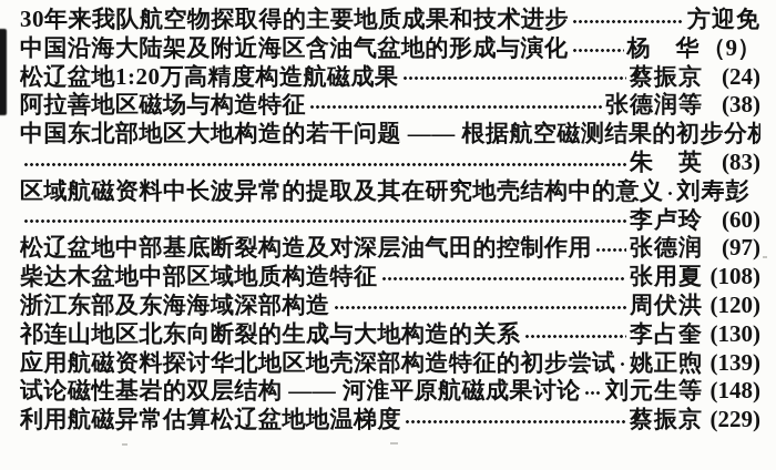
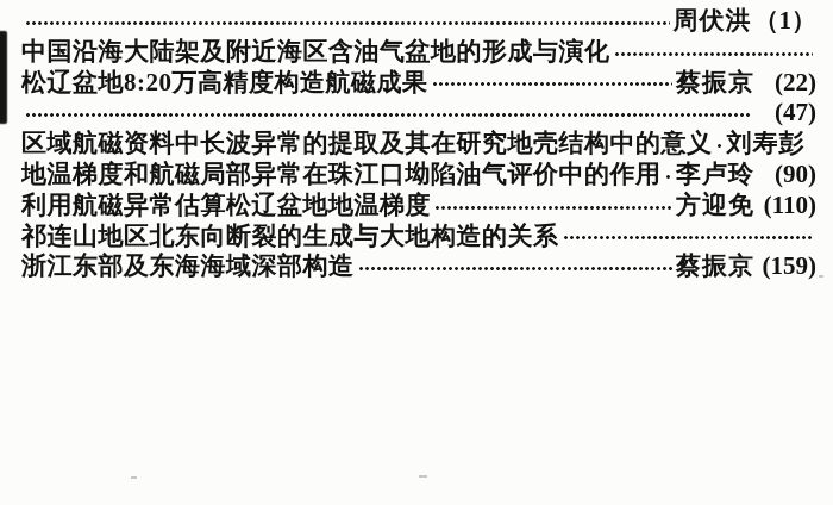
- 30年来我队航空物探取得的主要地质成果和技术进步
- 方迎免
+ 周伏洪
+ （1）
  中国沿海大陆架及附近海区含油气盆地的形成与演化
- 杨 华
- （9）
- 松辽盆地1:20万高精度构造航磁成果
+ 松辽盆地8:20万高精度构造航磁成果
  蔡振京
- (24)
+ (22)
- 阿拉善地区磁场与构造特征
- 张德润等
- (38)
- 中国东北部地区大地构造的若干问题 —— 根据航空磁测结果的初步分析
- 朱 英
- (83)
+ (47)
  区域航磁资料中长波异常的提取及其在研究地壳结构中的意义
  刘寿彭
+ 地温梯度和航磁局部异常在珠江口坳陷油气评价中的作用
  李卢玲
- (60)
+ (90)
- 松辽盆地中部基底断裂构造及对深层油气田的控制作用
- 张德润
- (97)
- 柴达木盆地中部区域地质构造特征
- 张用夏
- (108)
- 浙江东部及东海海域深部构造
+ 利用航磁异常估算松辽盆地地温梯度
- 周伏洪
+ 方迎免
- (120)
+ (110)
  祁连山地区北东向断裂的生成与大地构造的关系
- 李占奎
- (130)
- 应用航磁资料探讨华北地区地壳深部构造特征的初步尝试
- 姚正煦
- (139)
- 试论磁性基岩的双层结构 —— 河淮平原航磁成果讨论
- 刘元生等
- (148)
- 利用航磁异常估算松辽盆地地温梯度
+ 浙江东部及东海海域深部构造
  蔡振京
- (229)
+ (159)
